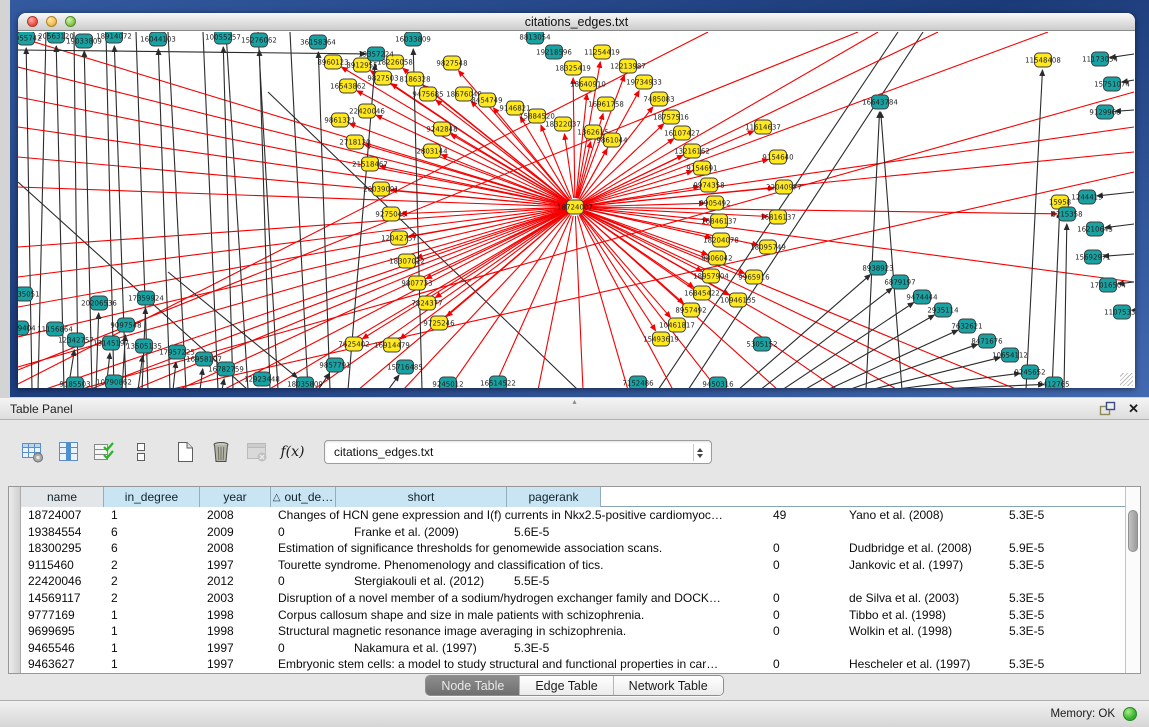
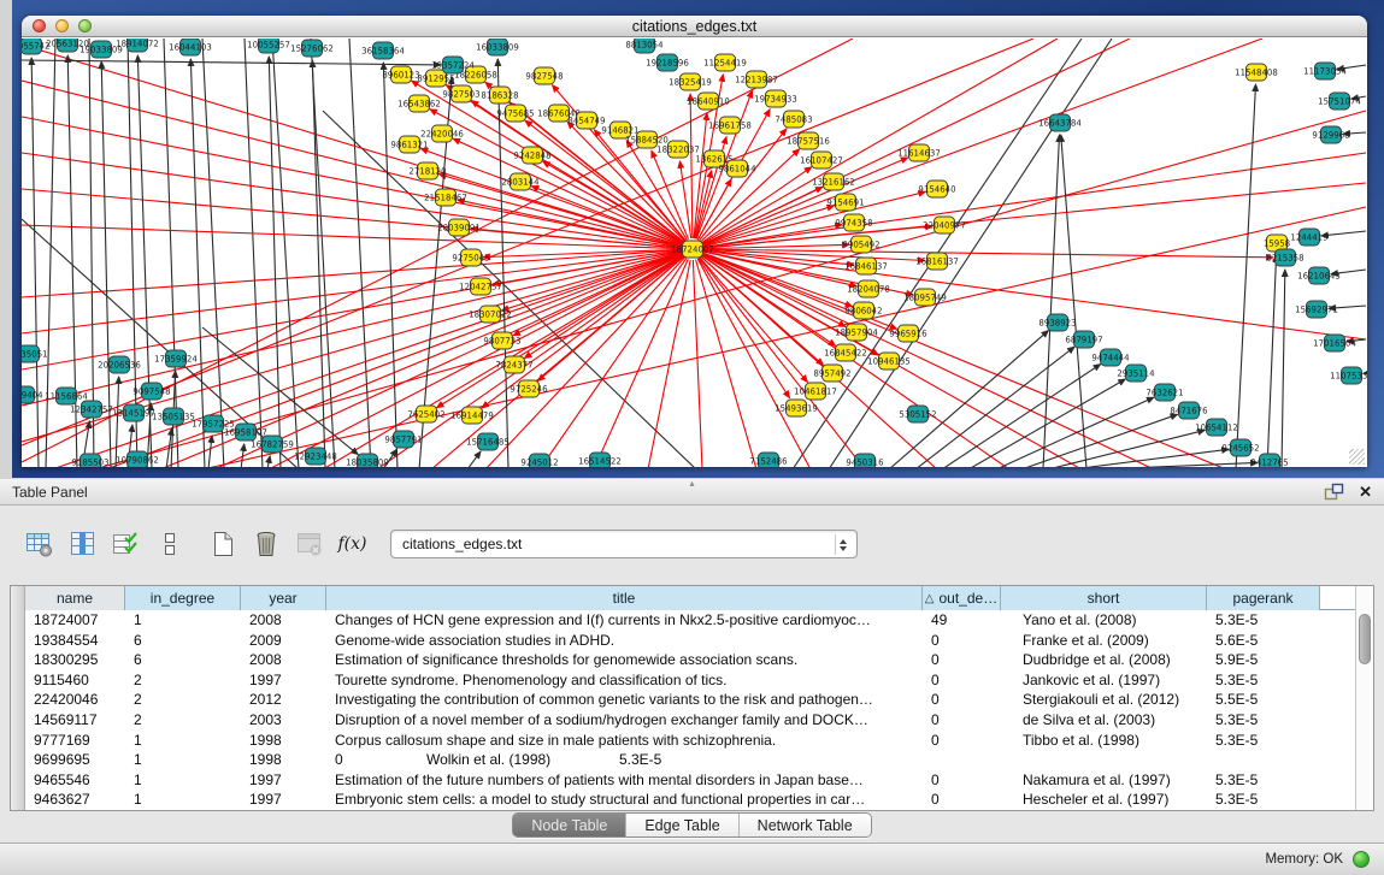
  citations_edges.txt
  18724007
  8960123
  8912955
  18226058
  9827503
  16543862
  8186328
  9827548
  9475685
  1867604
  22420046
  9861321
  2718120
  9242848
  2803144
  8454749
  9146821
  15884520
  18322037
  1362615
  9861044
  16961758
  18640910
  18325419
  11254419
  12213987
  19734933
  7485083
  18757516
  16107427
  13216162
  9154691
  9974358
  9905492
  16846137
  18204078
  9806042
  18957904
  16845422
  8957492
  10461817
  15493619
  21518467
  20039091
  9275045
  12042757
  18307022
  9807733
  7824377
  9725246
  7625402
  16914479
  11614637
  9154640
  22040977
  16816137
  18095749
  9965916
  10946135
  11548408
  15958
  055742
  20563120
  19033809
  18914072
  16044103
  10055257
  15276062
  36158364
  16033809
  19357224
  8813054
  19218596
  16643784
  35051
  11156864
  20206536
  17359924
  9097548
  12342757
  13145197
  13505135
  17957225
  16958107
  16782759
  12923448
  18035809
  9857791
  15716485
  9245012
  16514522
  7152486
  9450316
  5305152
  8938923
  6879197
  9474444
  2935114
  7632621
  8471676
  10654112
  9245652
  9412765
  8215358
  11173054
  15751074
  9129968
  1244419
  16210643
  15692971
  17016504
  1107533
  9185503
  10790862
  ▴
  Table Panel
  ✕
  f(x)
  citations_edges.txt
  name
  in_degree
  year
+ title
  △
  out_de…
  short
  pagerank
  18724007
  1
  2008
  Changes of HCN gene expression and I(f) currents in Nkx2.5-positive cardiomyoc…
  49
  Yano et al. (2008)
  5.3E-5
  19384554
  6
  2009
+ Genome-wide association studies in ADHD.
  0
  Franke et al. (2009)
  5.6E-5
  18300295
  6
  2008
  Estimation of significance thresholds for genomewide association scans.
  0
  Dudbridge et al. (2008)
  5.9E-5
  9115460
  2
  1997
  Tourette syndrome. Phenomenology and classification of tics.
  0
  Jankovic et al. (1997)
  5.3E-5
  22420046
  2
  2012
+ Investigating the contribution of common genetic variants to the risk and pathogen…
  0
  Stergiakouli et al. (2012)
  5.5E-5
  14569117
  2
  2003
  Disruption of a novel member of a sodium/hydrogen exchanger family and DOCK…
  0
  de Silva et al. (2003)
  5.3E-5
  9777169
  1
  1998
  Corpus callosum shape and size in male patients with schizophrenia.
  0
  Tibbo et al. (1998)
  5.3E-5
  9699695
  1
  1998
- Structural magnetic resonance image averaging in schizophrenia.
  0
  Wolkin et al. (1998)
  5.3E-5
  9465546
  1
  1997
+ Estimation of the future numbers of patients with mental disorders in Japan base…
  0
  Nakamura et al. (1997)
  5.3E-5
  9463627
  1
  1997
  Embryonic stem cells: a model to study structural and functional properties in car…
  0
  Hescheler et al. (1997)
  5.3E-5
  Node Table
  Edge Table
  Network Table
  Memory: OK
